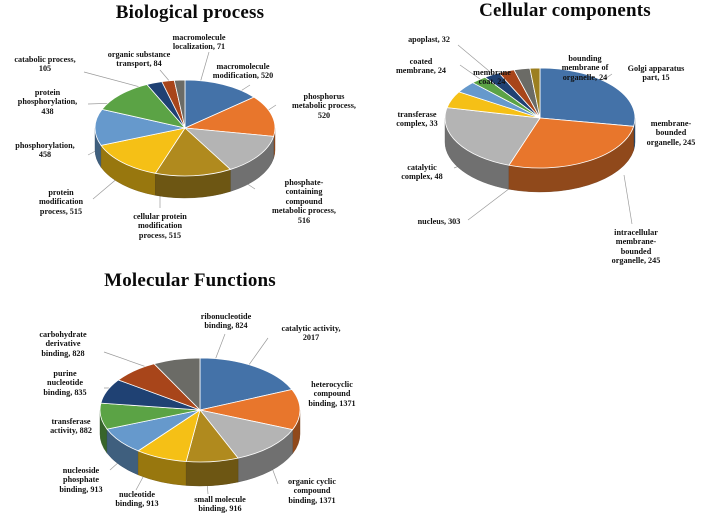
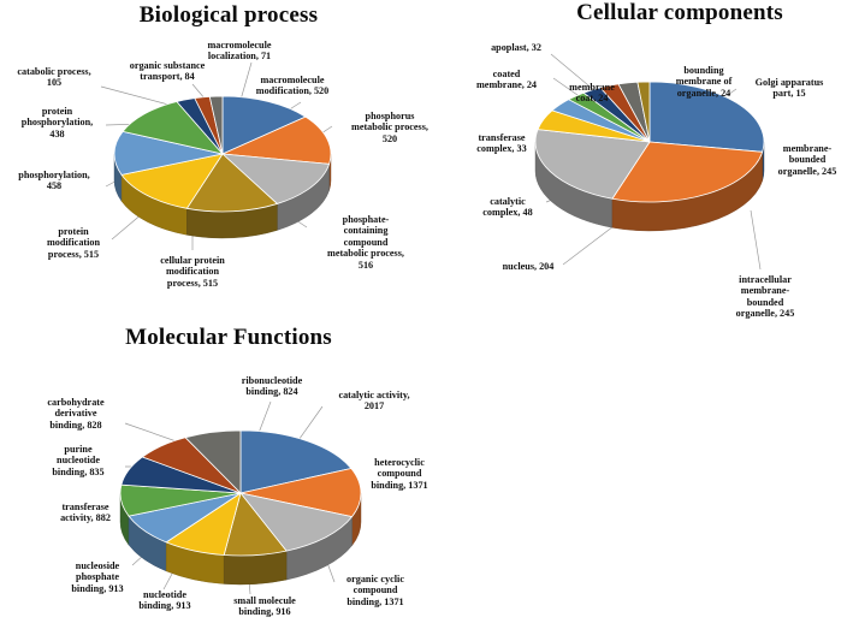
  Biological process
  macromolecule
  localization, 71
  organic substance
  transport, 84
  catabolic process,
  105
  protein
  phosphorylation,
  438
  phosphorylation,
  458
  protein
  modification
  process, 515
  cellular protein
  modification
  process, 515
  phosphate-
  containing
  compound
  metabolic process,
  516
  phosphorus
  metabolic process,
  520
  macromolecule
  modification, 520
  Cellular components
  apoplast, 32
  coated
  membrane, 24
  membrane
  coat, 24
  bounding
  membrane of
  organelle, 24
  Golgi apparatus
  part, 15
  membrane-
  bounded
  organelle, 245
  transferase
  complex, 33
  catalytic
  complex, 48
- nucleus, 303
+ nucleus, 204
  intracellular
  membrane-
  bounded
  organelle, 245
  Molecular Functions
  ribonucleotide
  binding, 824
  catalytic activity,
  2017
  carbohydrate
  derivative
  binding, 828
  purine
  nucleotide
  binding, 835
  heterocyclic
  compound
  binding, 1371
  transferase
  activity, 882
  nucleoside
  phosphate
  binding, 913
  nucleotide
  binding, 913
  small molecule
  binding, 916
  organic cyclic
  compound
  binding, 1371
